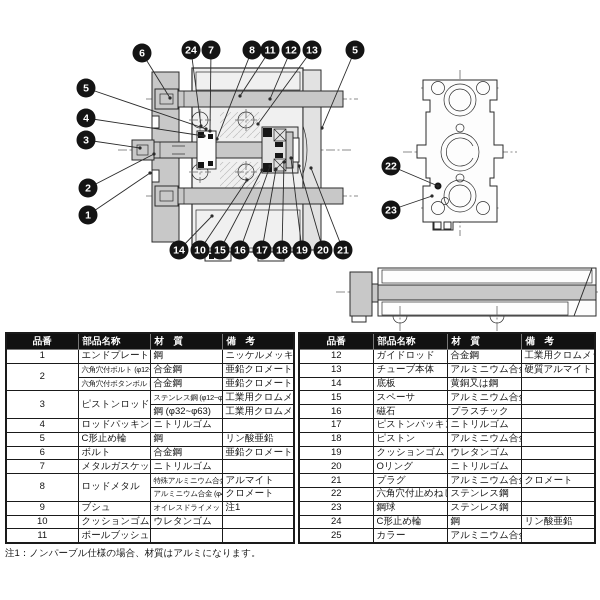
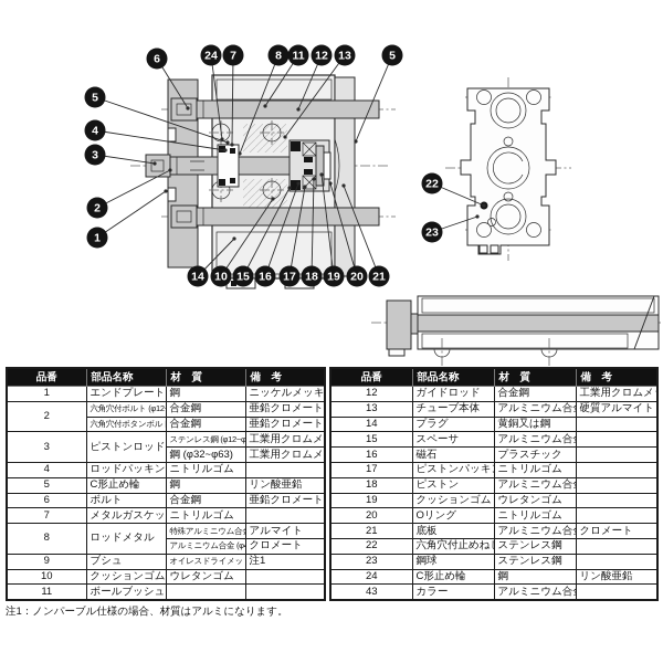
  6
  24
  7
  8
  11
  12
  13
  5
  5
  4
  3
  2
  1
  14
  10
  15
  16
  17
  18
  19
  20
  21
  22
  23
  品番	部品名称	材 質	備 考
  1	エンドプレート	鋼	ニッケルメッキ
  2	六角穴付ボルト (φ12	合金鋼	亜鉛クロメート
  3	ピストンロッド	ステンレス鋼 (φ12~φ	工業用クロムメ
  鋼 (φ32~φ63)	工業用クロムメ
  4	ロッドパッキン	ニトリルゴム
  5	C形止め輪	鋼	リン酸亜鉛
  6	ボルト	合金鋼	亜鉛クロメート
  7	メタルガスケッ	ニトリルゴム
  10	クッションゴム	ウレタンゴム
  11	ボールブッシュ
  品番	部品名称	材 質	備 考
  12	ガイドロッド	合金鋼	工業用クロムメ
  13	チューブ本体	アルミニウム合	硬質アルマイト
- 14	底板	黄銅又は鋼
+ 14	プラグ	黄銅又は鋼
  15	スペーサ	アルミニウム合
  16	磁石	プラスチック
  17	ピストンパッキ	ニトリルゴム
  18	ピストン	アルミニウム合
  19	クッションゴム	ウレタンゴム
  20	Oリング	ニトリルゴム
- 21	プラグ	アルミニウム合	クロメート
+ 21	底板	アルミニウム合	クロメート
  22	六角穴付止めね	ステンレス鋼
  23	鋼球	ステンレス鋼
  24	C形止め輪	鋼	リン酸亜鉛
- 25	カラー	アルミニウム合
+ 43	カラー	アルミニウム合
  注1：ノンパーブル仕様の場合、材質はアルミになります。
